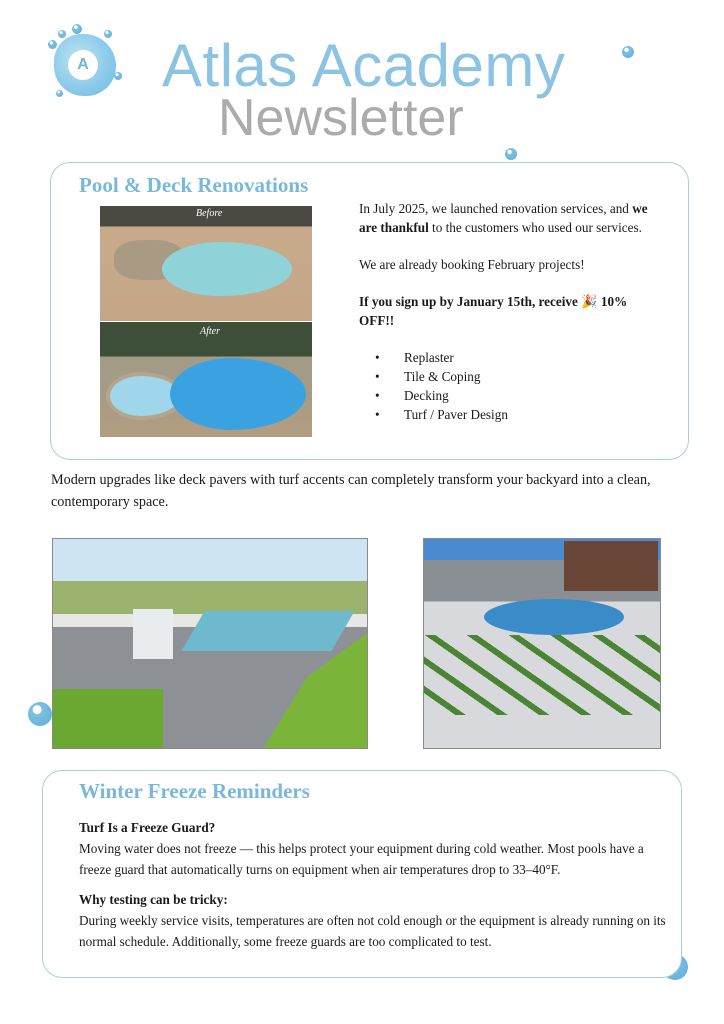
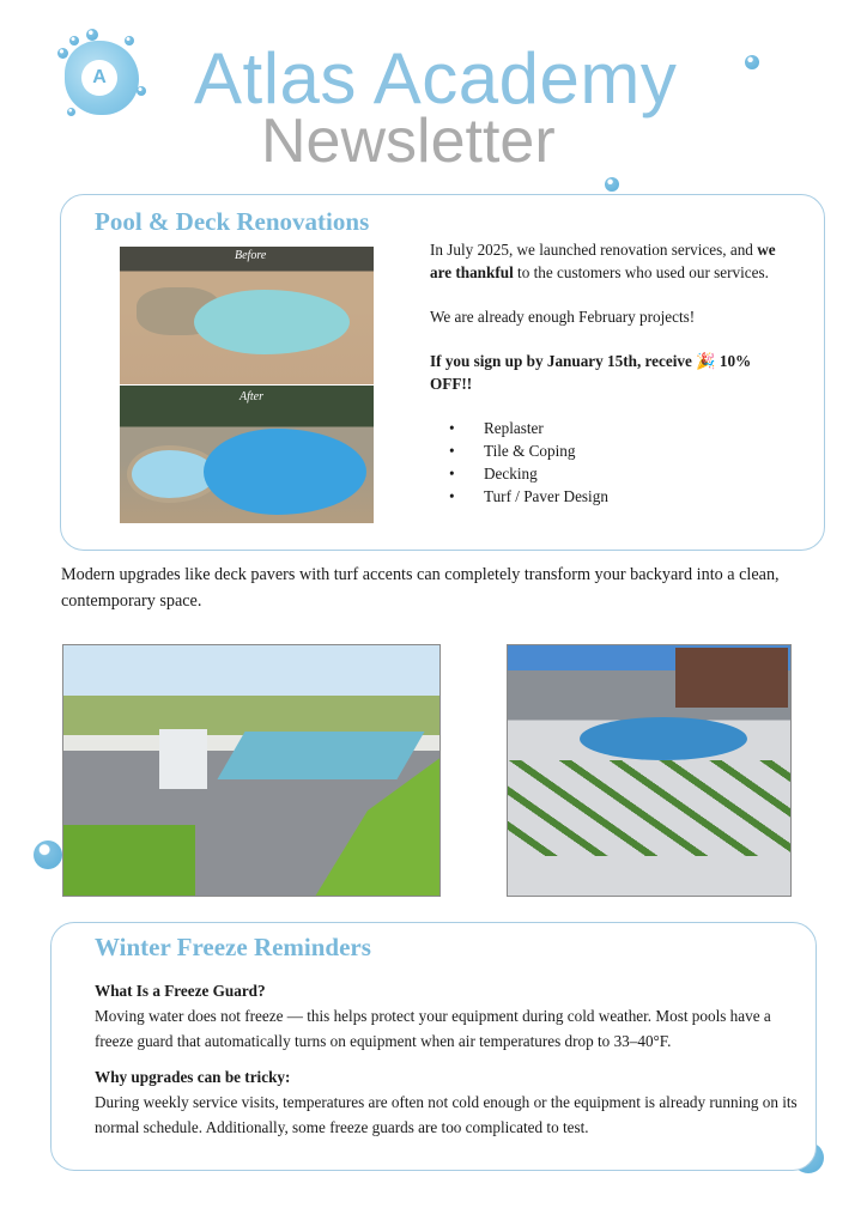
  A
  Atlas Academy
  Newsletter
  Pool & Deck Renovations
  Before
  After
  In July 2025, we launched renovation services, and we are thankful to the customers who used our services.
- We are already booking February projects!
+ We are already enough February projects!
  If you sign up by January 15th, receive 🎉 10% OFF!!
  Replaster
  Tile & Coping
  Decking
  Turf / Paver Design
  Modern upgrades like deck pavers with turf accents can completely transform your backyard into a clean, contemporary space.
  Winter Freeze Reminders
- Turf Is a Freeze Guard?
+ What Is a Freeze Guard?
  Moving water does not freeze — this helps protect your equipment during cold weather. Most pools have a freeze guard that automatically turns on equipment when air temperatures drop to 33–40°F.
- Why testing can be tricky:
+ Why upgrades can be tricky:
  During weekly service visits, temperatures are often not cold enough or the equipment is already running on its normal schedule. Additionally, some freeze guards are too complicated to test.
